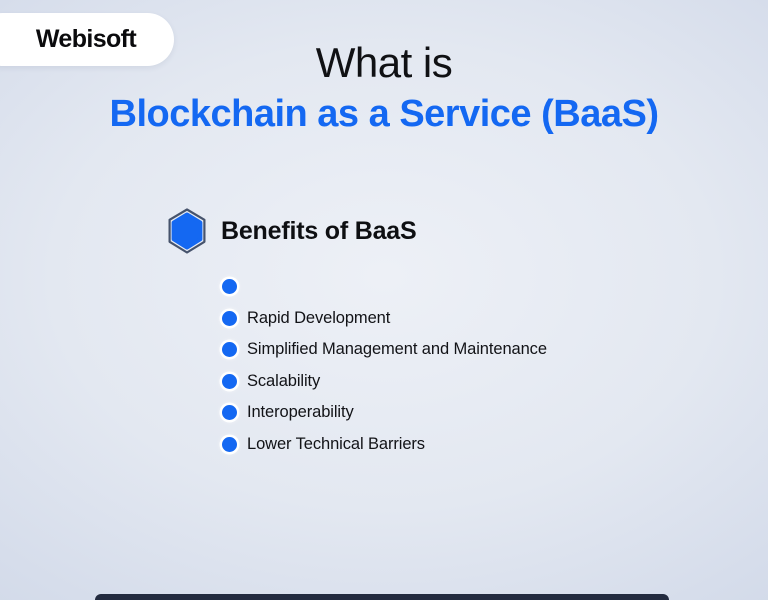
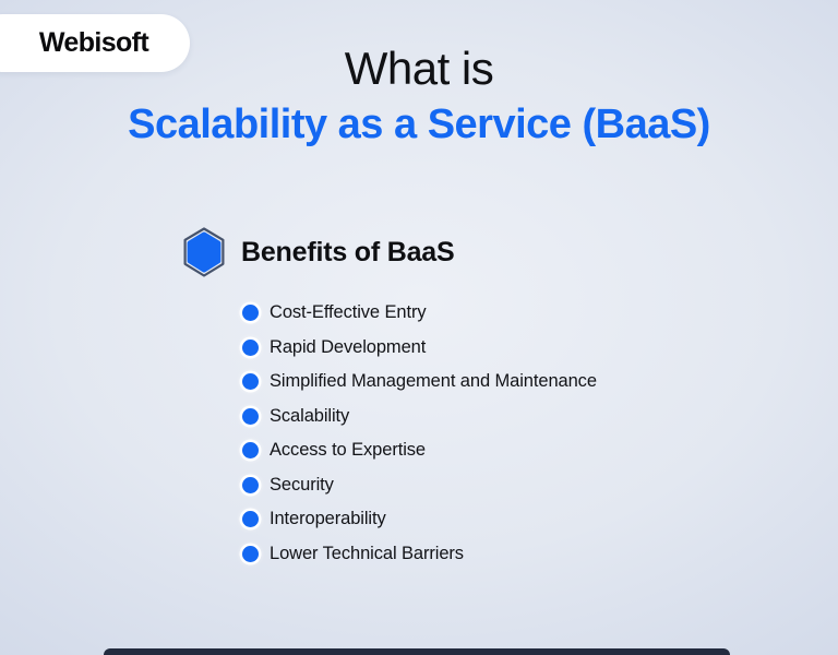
  Webisoft
  What is
- Blockchain as a Service (BaaS)
+ Scalability as a Service (BaaS)
  Benefits of BaaS
+ Cost-Effective Entry
  Rapid Development
  Simplified Management and Maintenance
  Scalability
+ Access to Expertise
+ Security
  Interoperability
  Lower Technical Barriers
